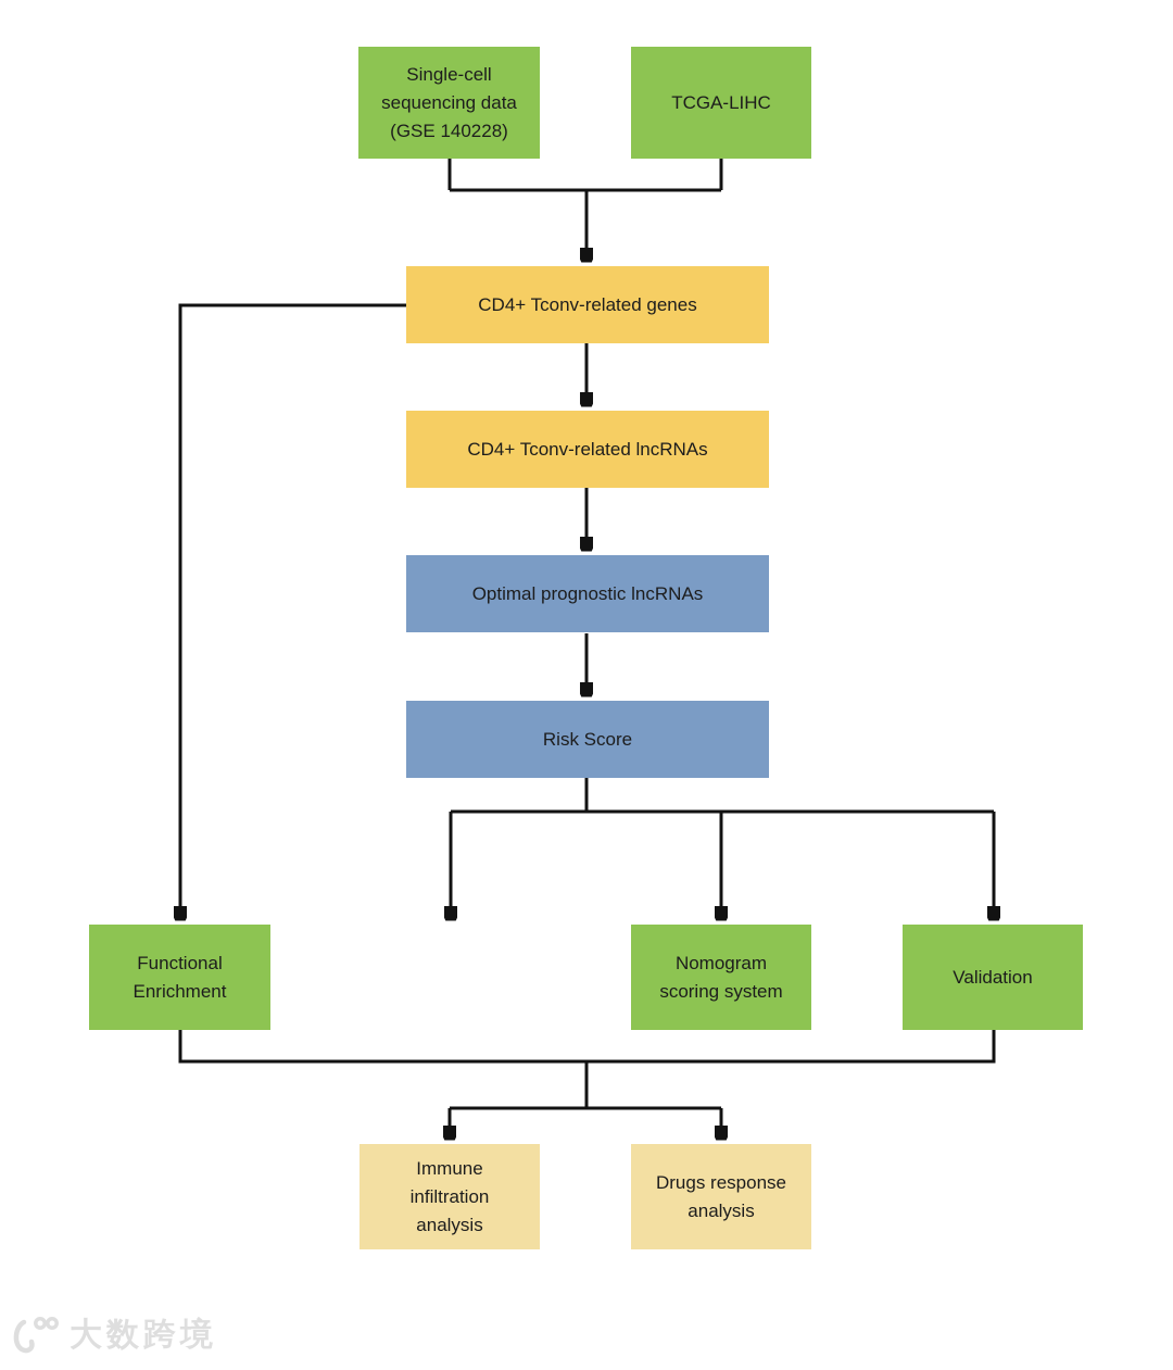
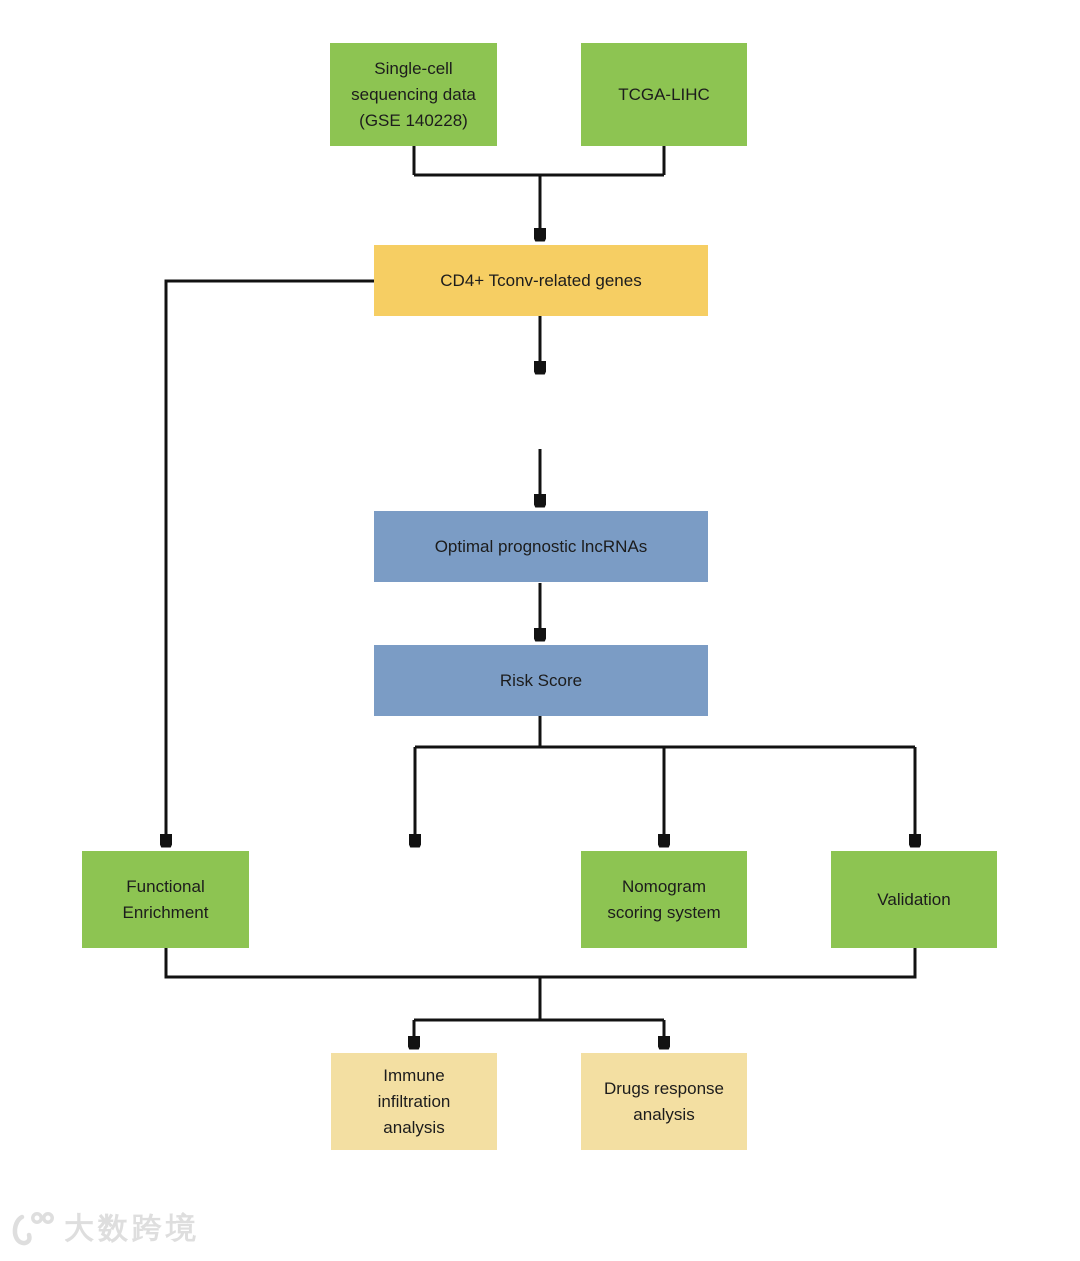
  Single-cell sequencing data (GSE 140228)
  TCGA-LIHC
  CD4+ Tconv-related genes
- CD4+ Tconv-related lncRNAs
  Optimal prognostic lncRNAs
  Risk Score
  Functional Enrichment
  Nomogram scoring system
  Validation
  Immune infiltration analysis
  Drugs response analysis
  大数跨境
